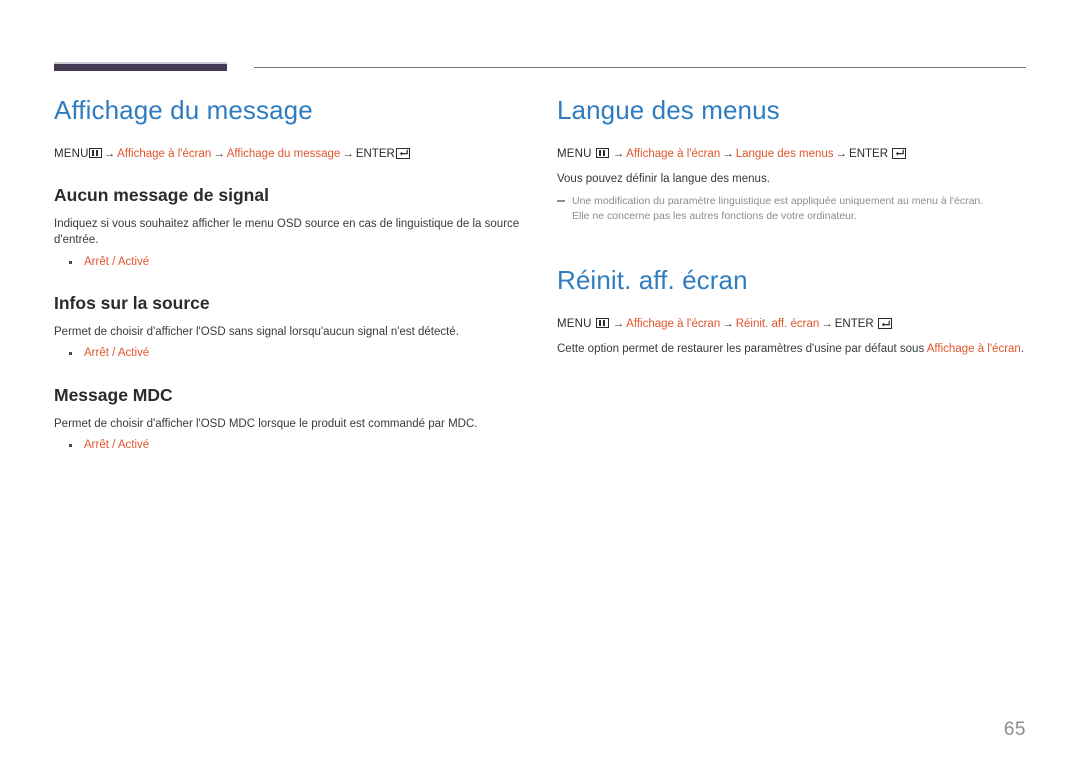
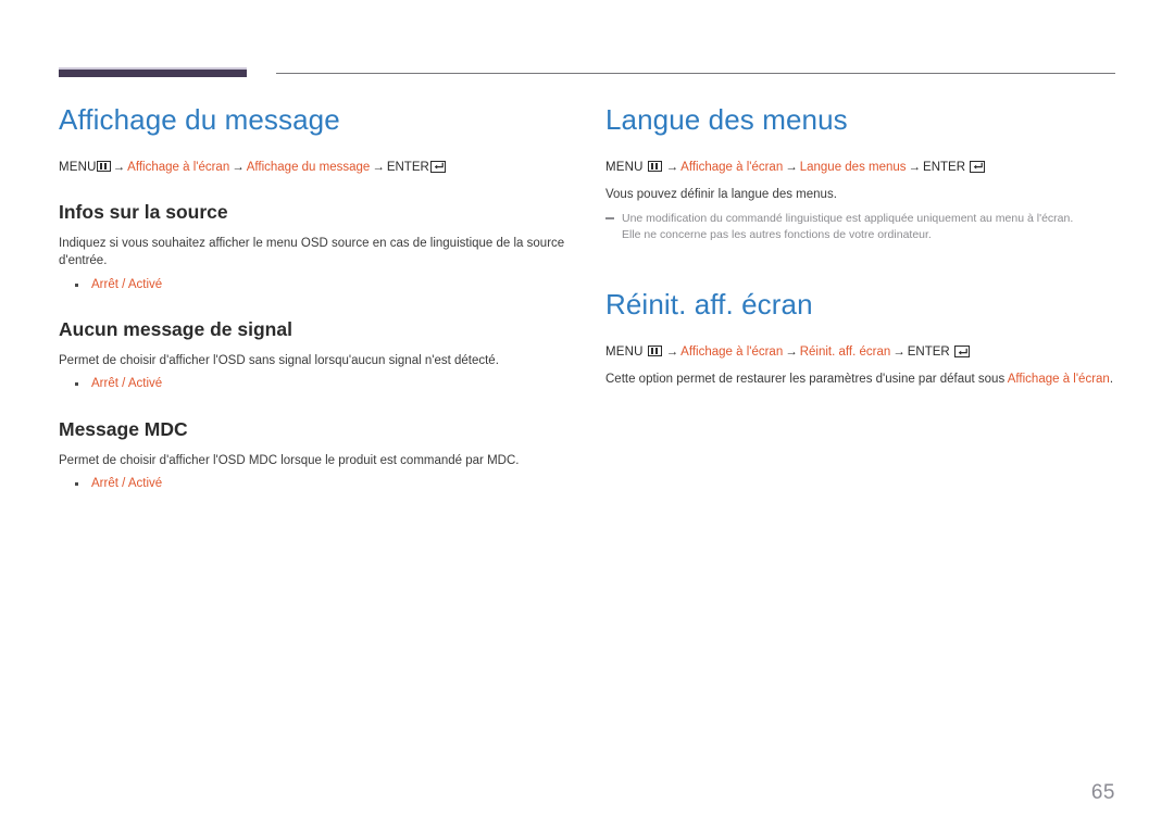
  Affichage du message
  MENU → Affichage à l'écran → Affichage du message → ENTER
- Aucun message de signal
+ Infos sur la source
  Indiquez si vous souhaitez afficher le menu OSD source en cas de linguistique de la source d'entrée.
  Arrêt / Activé
- Infos sur la source
+ Aucun message de signal
  Permet de choisir d'afficher l'OSD sans signal lorsqu'aucun signal n'est détecté.
  Arrêt / Activé
  Message MDC
  Permet de choisir d'afficher l'OSD MDC lorsque le produit est commandé par MDC.
  Arrêt / Activé
  Langue des menus
  MENU → Affichage à l'écran → Langue des menus → ENTER
  Vous pouvez définir la langue des menus.
- Une modification du paramètre linguistique est appliquée uniquement au menu à l'écran.
+ Une modification du commandé linguistique est appliquée uniquement au menu à l'écran.
  Elle ne concerne pas les autres fonctions de votre ordinateur.
  Réinit. aff. écran
  MENU → Affichage à l'écran → Réinit. aff. écran → ENTER
  Cette option permet de restaurer les paramètres d'usine par défaut sous Affichage à l'écran.
  65
